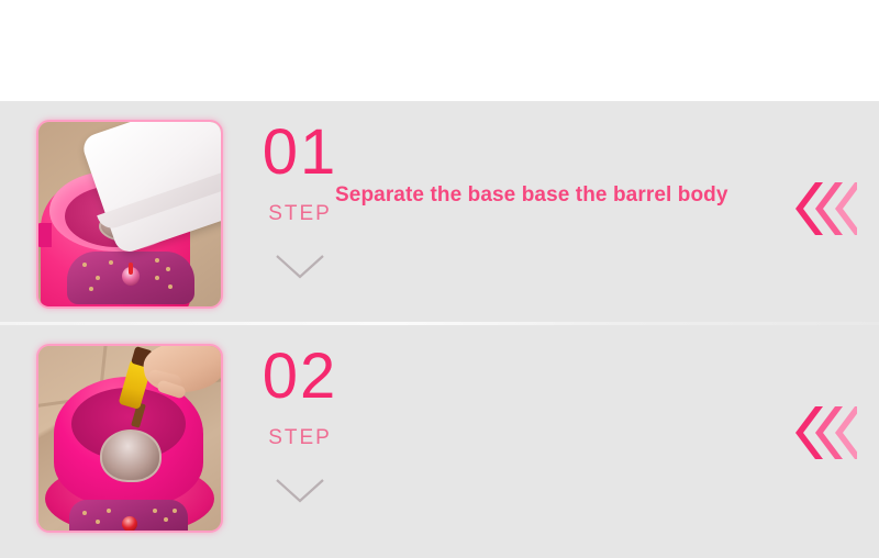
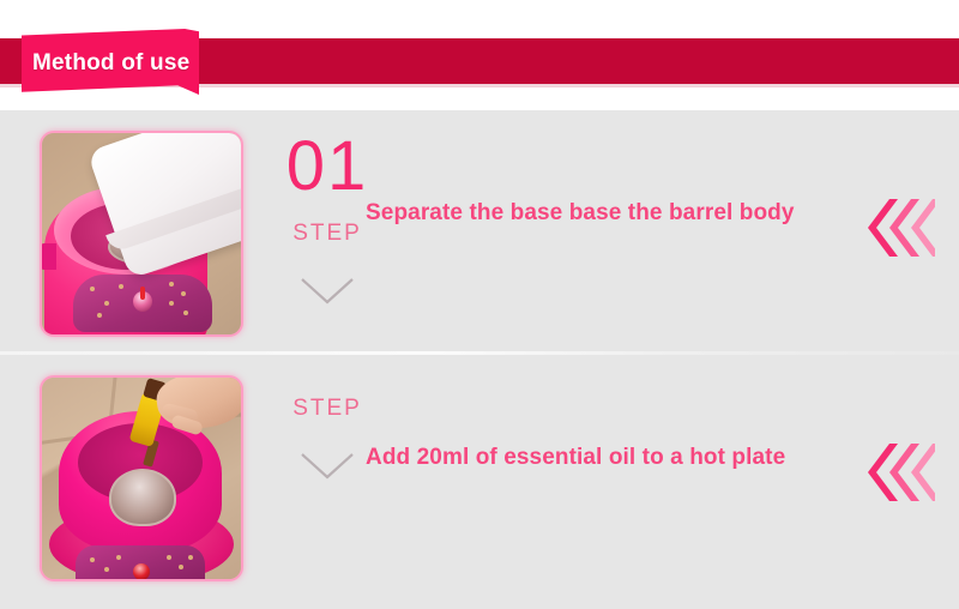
+ Method of use
  01
  STEP
  Separate the base base the barrel body
- 02
  STEP
+ Add 20ml of essential oil to a hot plate
